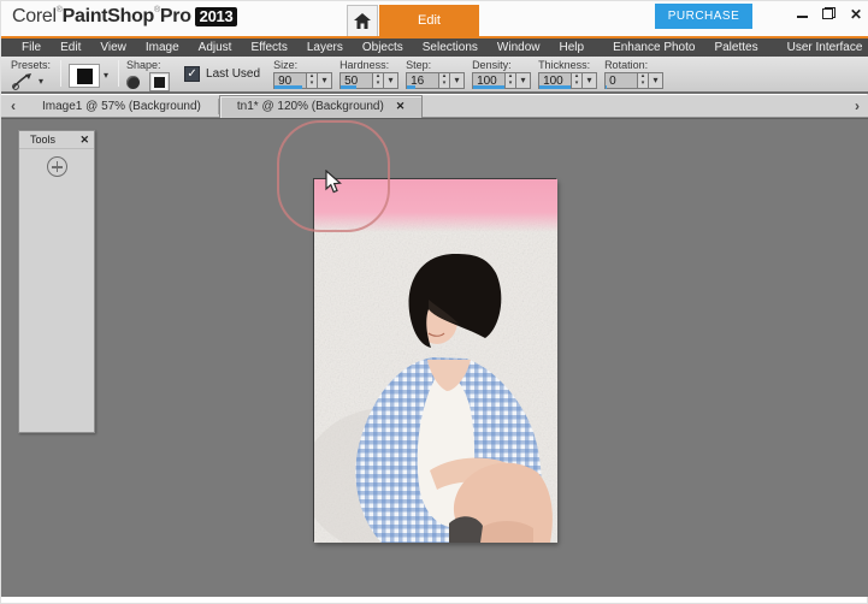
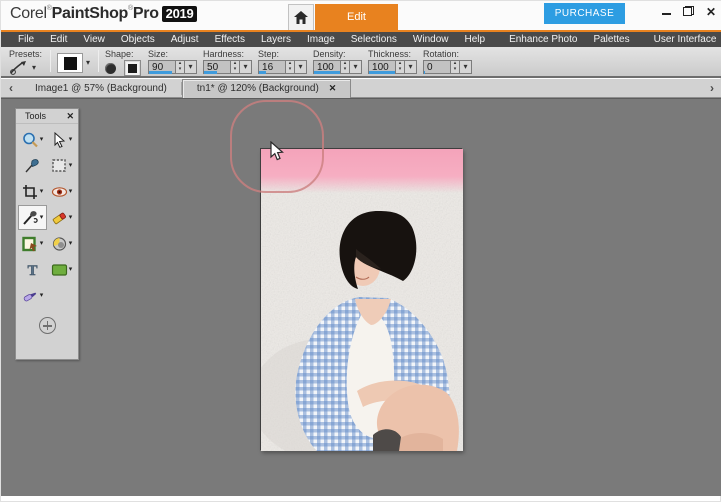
- Corel PaintShop Pro 2013
+ Corel PaintShop Pro 2019
  Edit
  PURCHASE
  ✕
  File
  Edit
  View
- Image
+ Objects
  Adjust
  Effects
  Layers
- Objects
+ Image
  Selections
  Window
  Help
  Enhance Photo
  Palettes
  User Interface
  Presets:
  ▾
  ▾
  Shape:
- ✓
- Last Used
  Size:
  90
  ▾
  Hardness:
  50
  ▾
  Step:
  16
  ▾
  Density:
  100
  ▾
  Thickness:
  100
  ▾
  Rotation:
  0
  ▾
  ‹
  Image1 @ 57% (Background)
  tn1* @ 120% (Background)
  ✕
  ›
  Tools
  ✕
+ T
